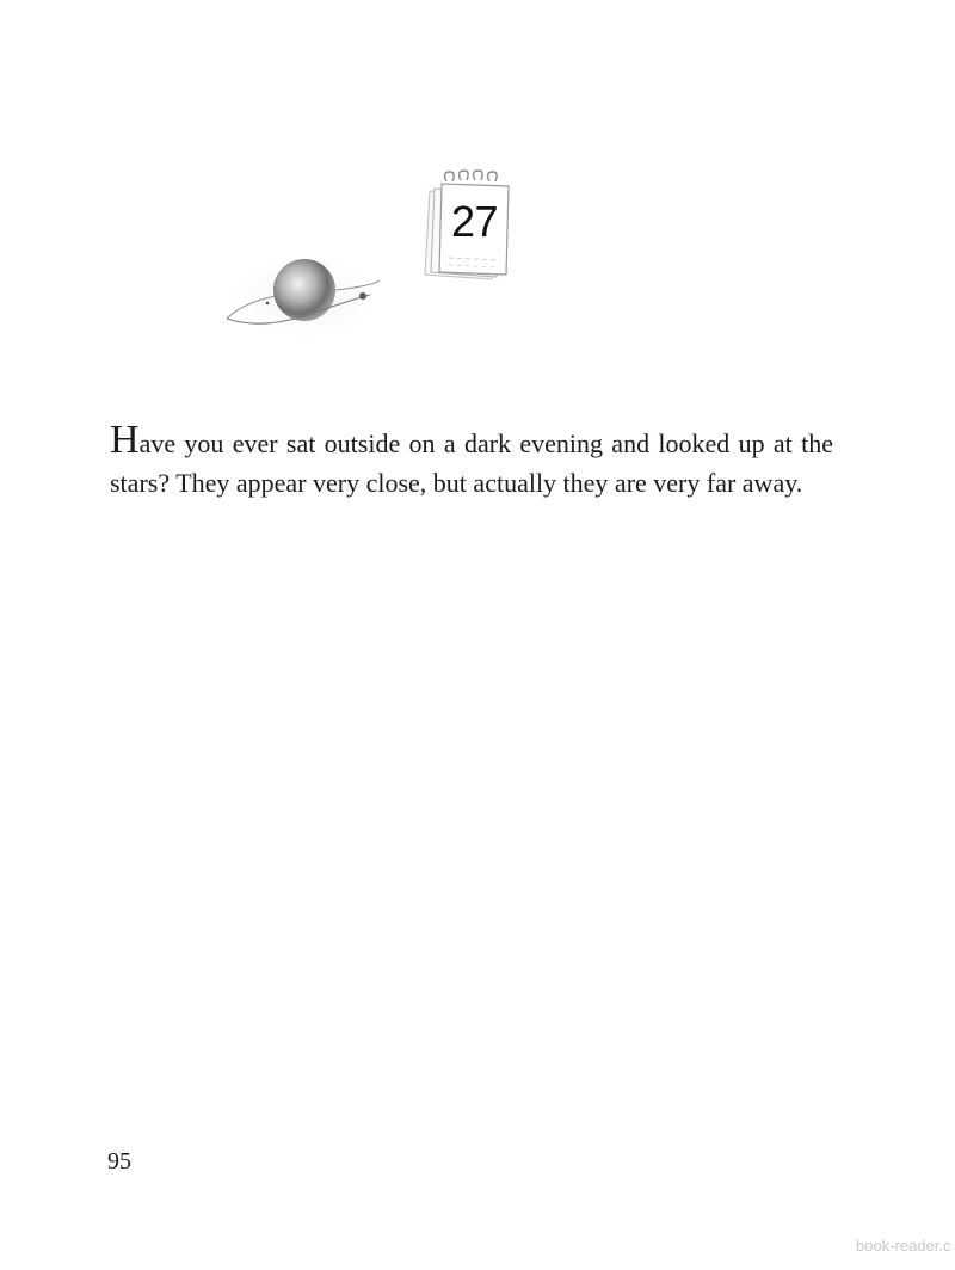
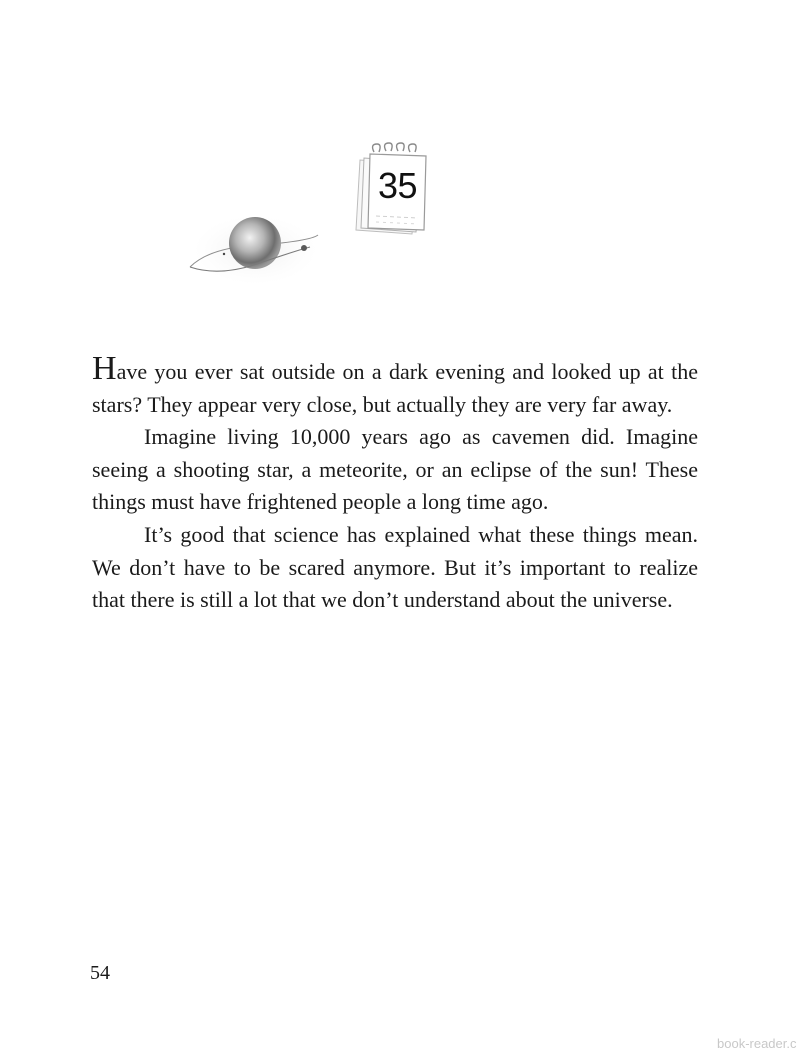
- 27
+ 35
  Have you ever sat outside on a dark evening and looked up at the stars? They appear very close, but actually they are very far away.
+ Imagine living 10,000 years ago as cavemen did. Imagine seeing a shooting star, a meteorite, or an eclipse of the sun! These things must have frightened people a long time ago.
+ It’s good that science has explained what these things mean. We don’t have to be scared anymore. But it’s important to realize that there is still a lot that we don’t understand about the universe.
- 95
+ 54
  book-reader.c
